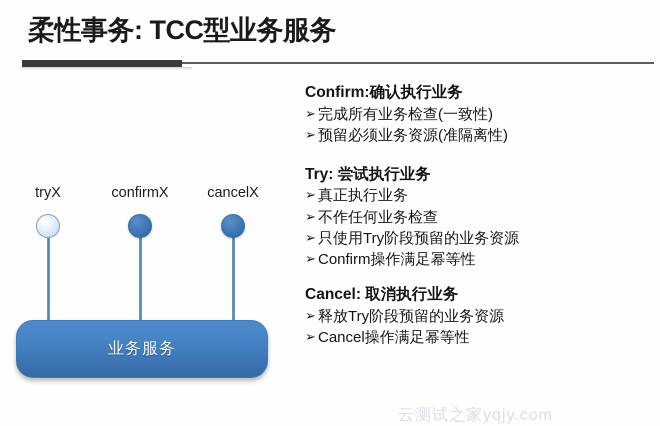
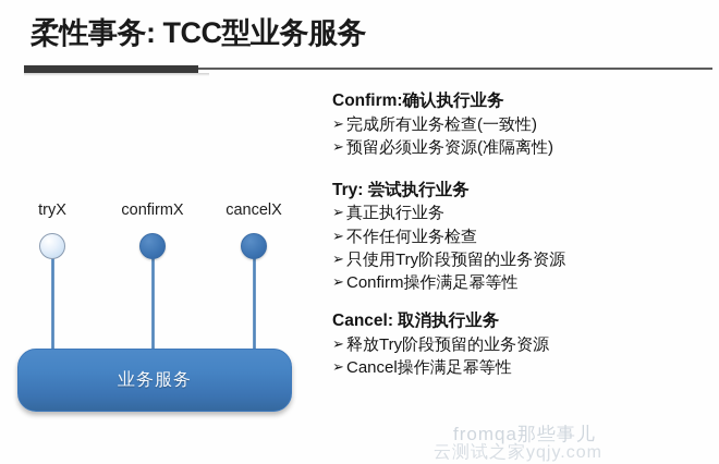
  柔性事务: TCC型业务服务
  tryX
  confirmX
  cancelX
  业务服务
  Confirm:确认执行业务
  ➢
  完成所有业务检查(一致性)
  ➢
  预留必须业务资源(准隔离性)
  Try: 尝试执行业务
  ➢
  真正执行业务
  ➢
  不作任何业务检查
  ➢
  只使用Try阶段预留的业务资源
  ➢
  Confirm操作满足幂等性
  Cancel: 取消执行业务
  ➢
  释放Try阶段预留的业务资源
  ➢
  Cancel操作满足幂等性
+ fromqa那些事儿
  云测试之家yqjy.com
